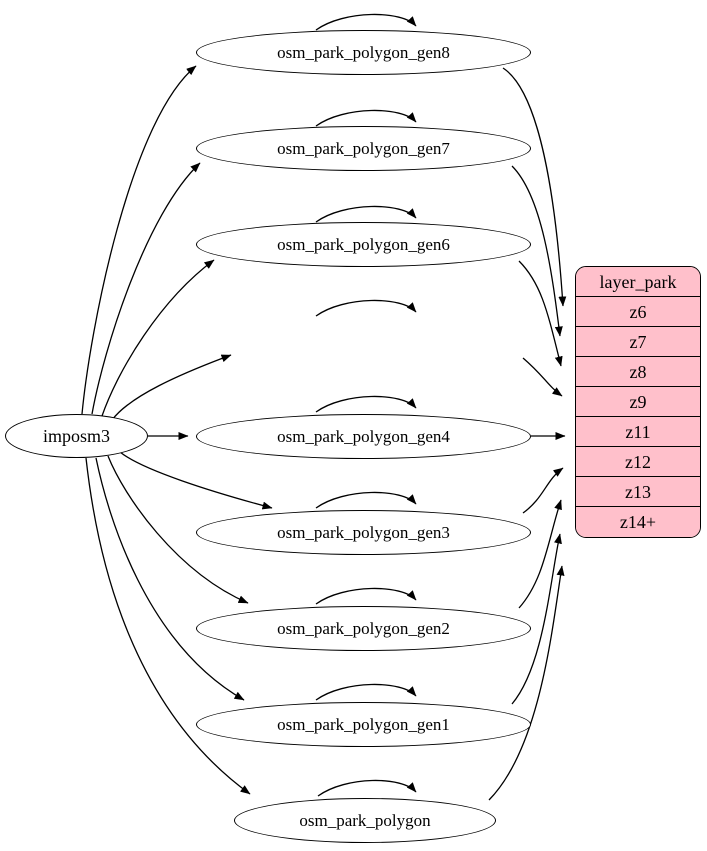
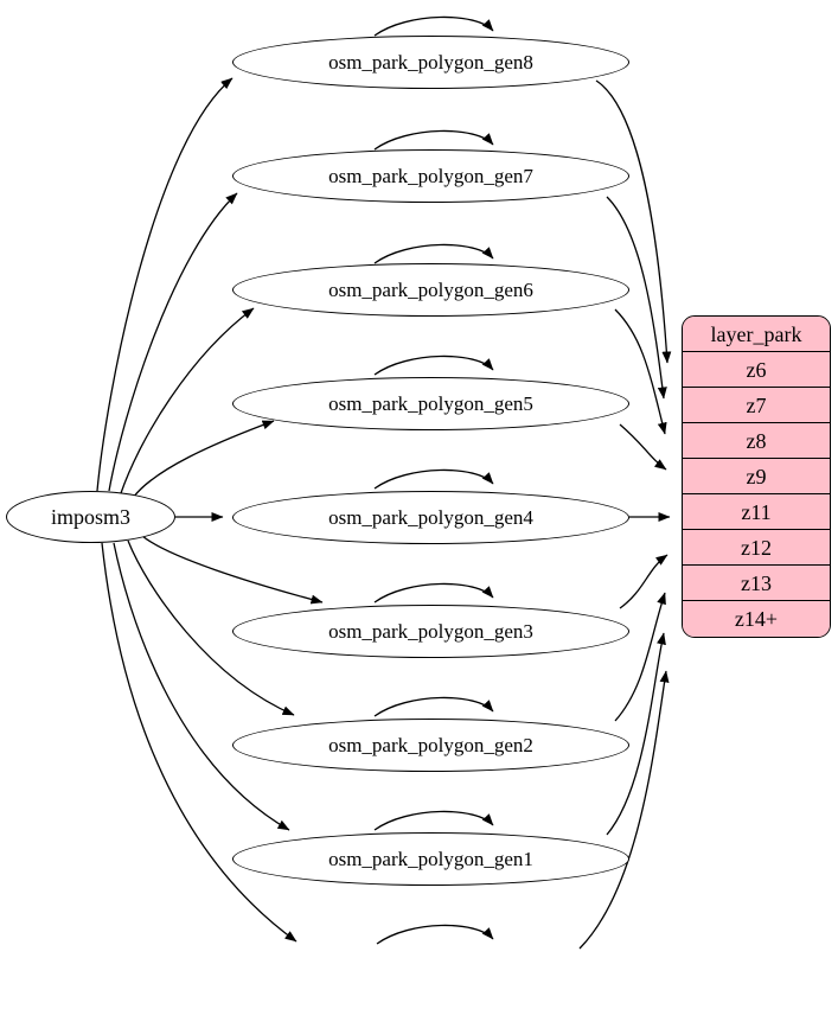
  imposm3
  osm_park_polygon_gen8
  osm_park_polygon_gen7
  osm_park_polygon_gen6
+ osm_park_polygon_gen5
  osm_park_polygon_gen4
  osm_park_polygon_gen3
  osm_park_polygon_gen2
  osm_park_polygon_gen1
- osm_park_polygon
  layer_park
  z6
  z7
  z8
  z9
  z11
  z12
  z13
  z14+
